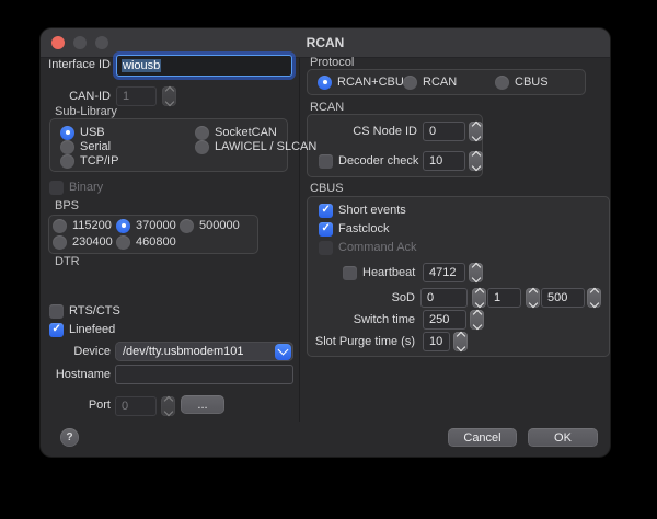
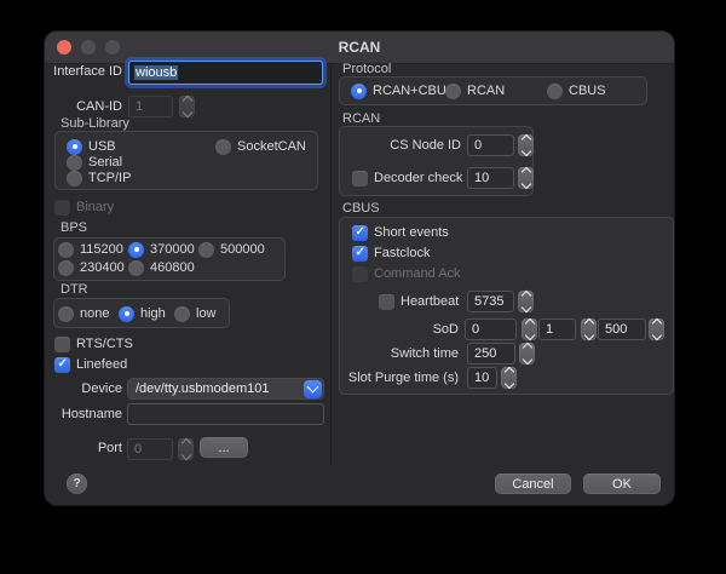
  RCAN
  Interface ID
  wiousb
  CAN-ID
  1
  Sub-Library
  USB
  SocketCAN
  Serial
- LAWICEL / SLCAN
  TCP/IP
  Binary
  BPS
  115200
  370000
  500000
  230400
  460800
  DTR
+ none
+ high
+ low
  RTS/CTS
  Linefeed
  Device
  /dev/tty.usbmodem101
  Hostname
  Port
  0
  ...
  Protocol
  RCAN+CBU
  RCAN
  CBUS
  RCAN
  CS Node ID
  0
  Decoder check
  10
  CBUS
  Short events
  Fastclock
  Command Ack
  Heartbeat
- 4712
+ 5735
  SoD
  0
  1
  500
  Switch time
  250
  Slot Purge time (s)
  10
  ?
  Cancel
  OK
